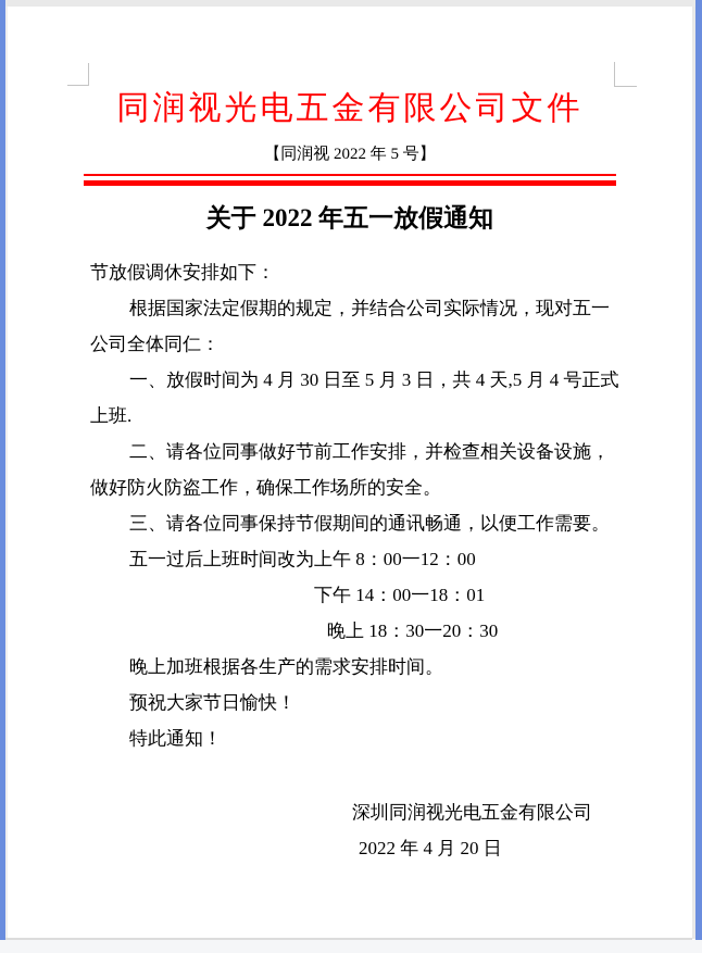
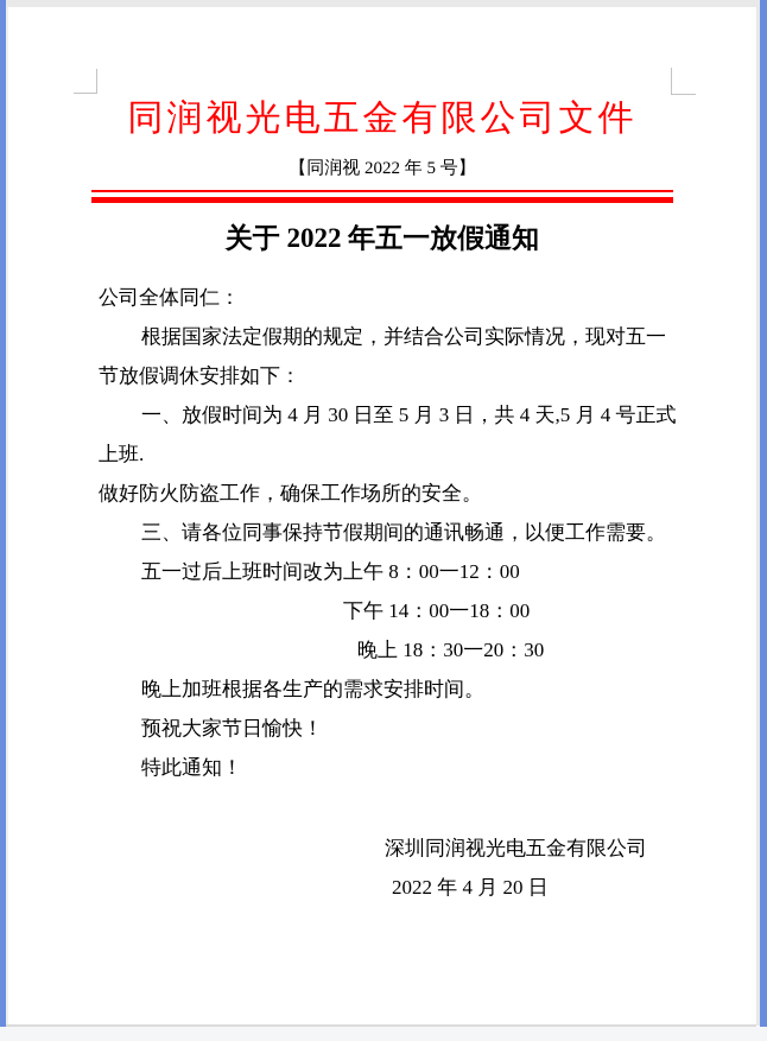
  同润视光电五金有限公司文件
  【同润视 2022 年 5 号】
  关于 2022 年五一放假通知
- 节放假调休安排如下：
+ 公司全体同仁：
  根据国家法定假期的规定，并结合公司实际情况，现对五一
- 公司全体同仁：
+ 节放假调休安排如下：
  一、放假时间为 4 月 30 日至 5 月 3 日，共 4 天,5 月 4 号正式
  上班.
- 二、请各位同事做好节前工作安排，并检查相关设备设施，
  做好防火防盗工作，确保工作场所的安全。
  三、请各位同事保持节假期间的通讯畅通，以便工作需要。
  五一过后上班时间改为上午 8：00一12：00
- 下午 14：00一18：01
+ 下午 14：00一18：00
  晚上 18：30一20：30
  晚上加班根据各生产的需求安排时间。
  预祝大家节日愉快！
  特此通知！
  深圳同润视光电五金有限公司
  2022 年 4 月 20 日
